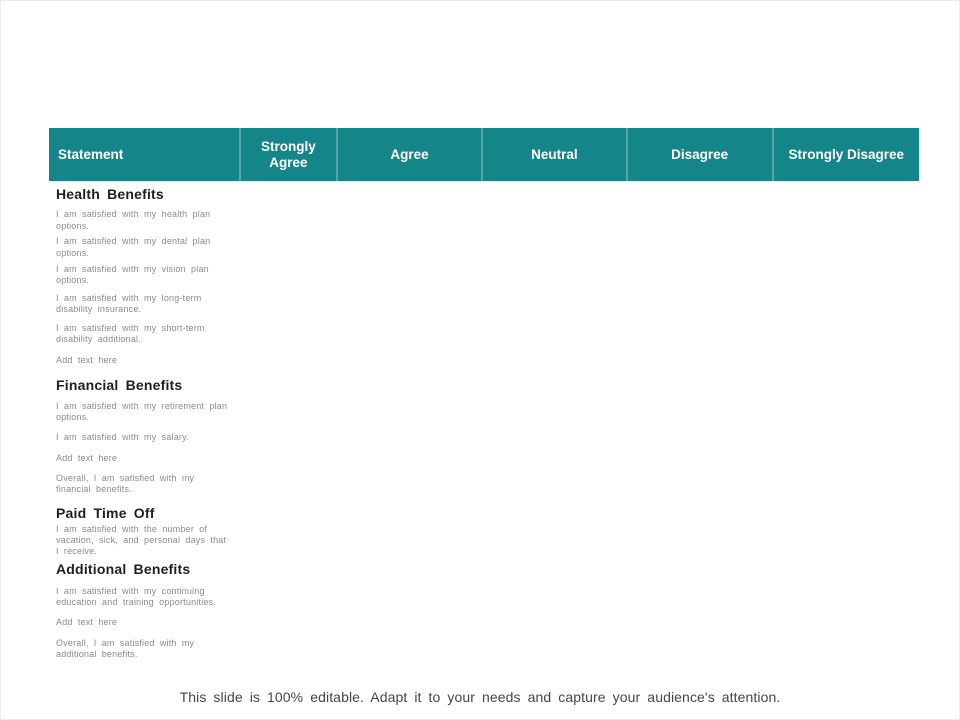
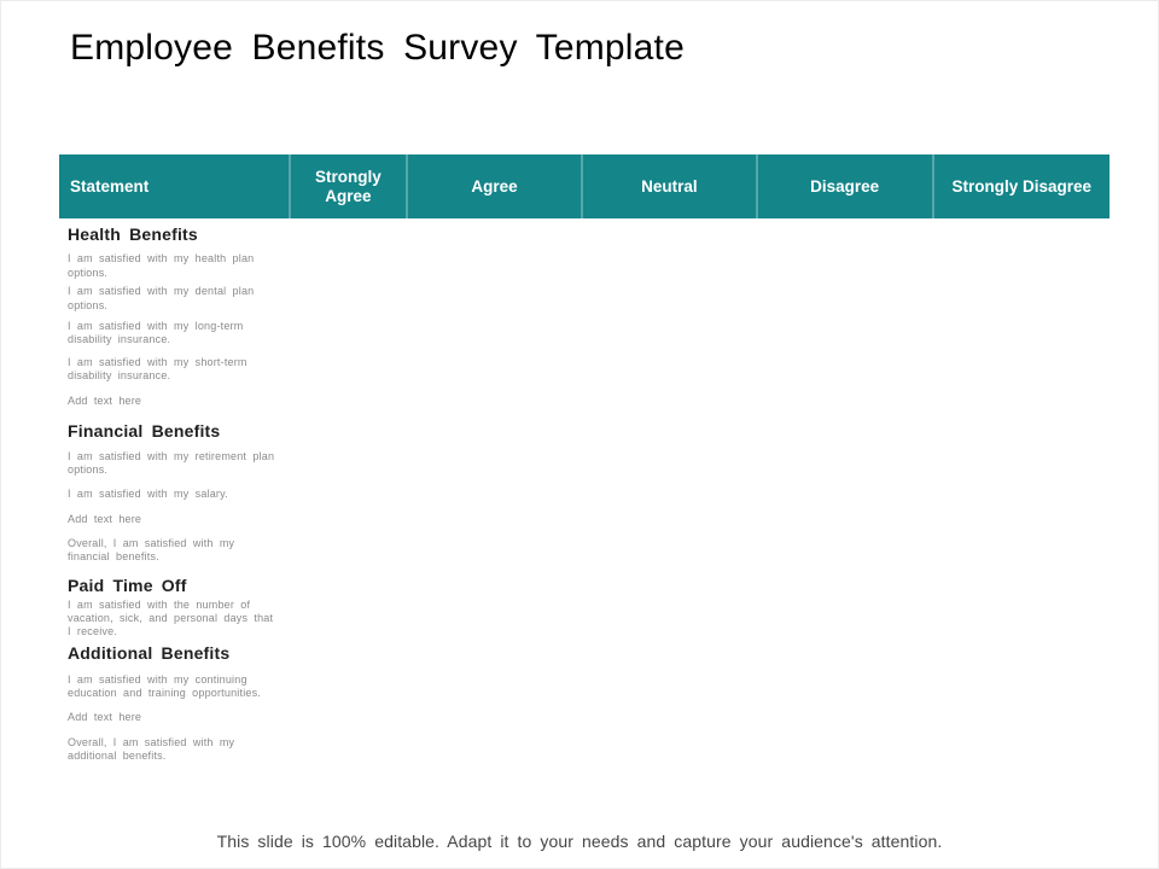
+ Employee Benefits Survey Template
  Statement
  Strongly Agree
  Agree
  Neutral
  Disagree
  Strongly Disagree
  Health Benefits
  I am satisfied with my health plan options.
  I am satisfied with my dental plan options.
- I am satisfied with my vision plan options.
  I am satisfied with my long-term disability insurance.
- I am satisfied with my short-term disability additional.
+ I am satisfied with my short-term disability insurance.
  Add text here
  Financial Benefits
  I am satisfied with my retirement plan options.
  I am satisfied with my salary.
  Add text here
  Overall, I am satisfied with my financial benefits.
  Paid Time Off
  I am satisfied with the number of vacation, sick, and personal days that I receive.
  Additional Benefits
  I am satisfied with my continuing education and training opportunities.
  Add text here
  Overall, I am satisfied with my additional benefits.
  This slide is 100% editable. Adapt it to your needs and capture your audience's attention.
